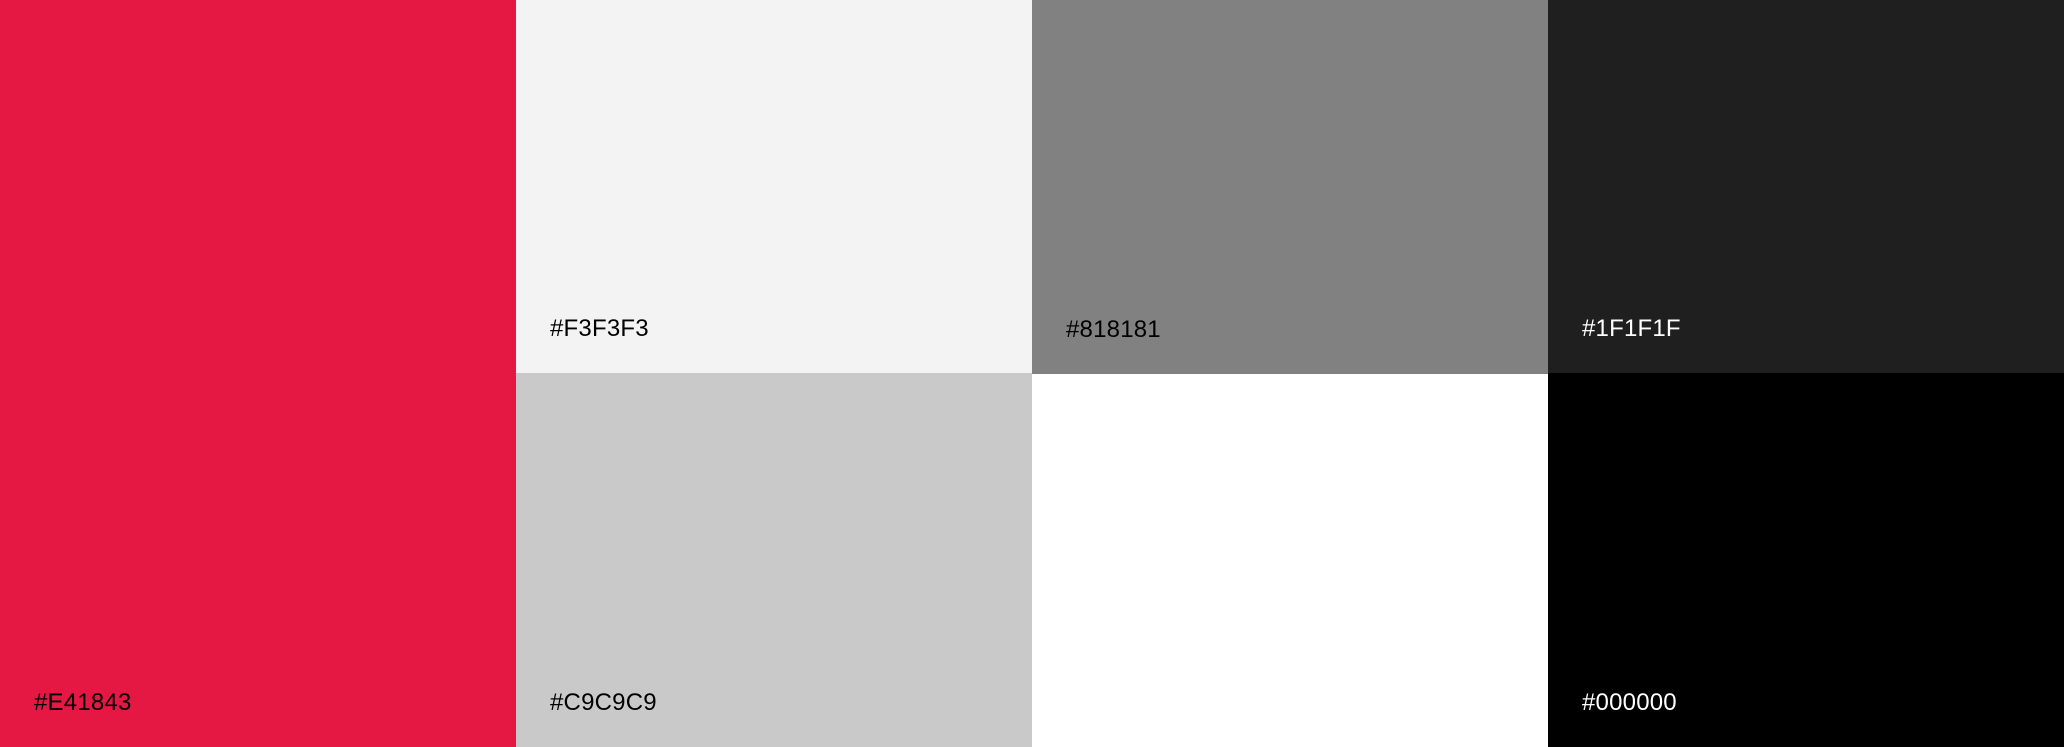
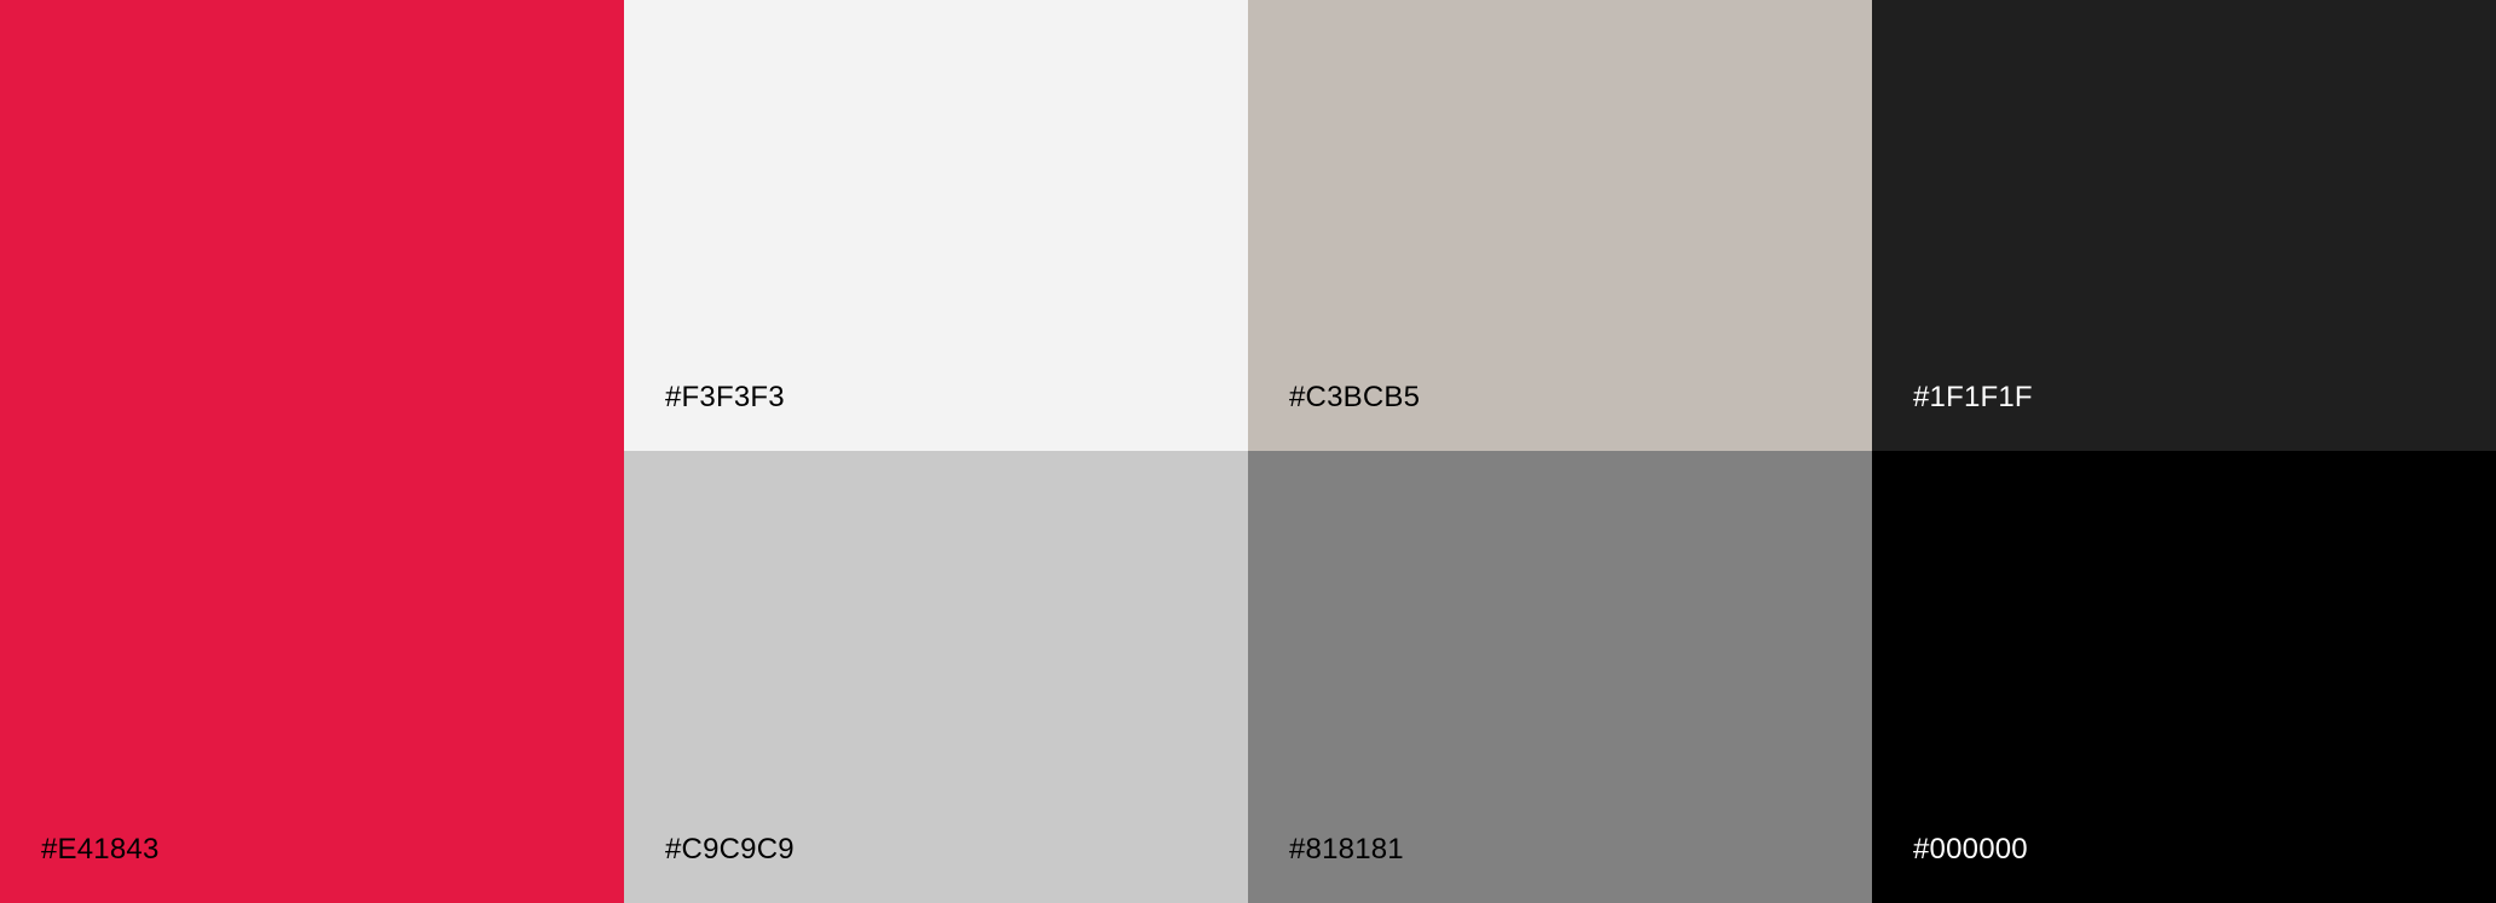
  #E41843
  #F3F3F3
  #C9C9C9
+ #C3BCB5
  #818181
  #1F1F1F
  #000000
